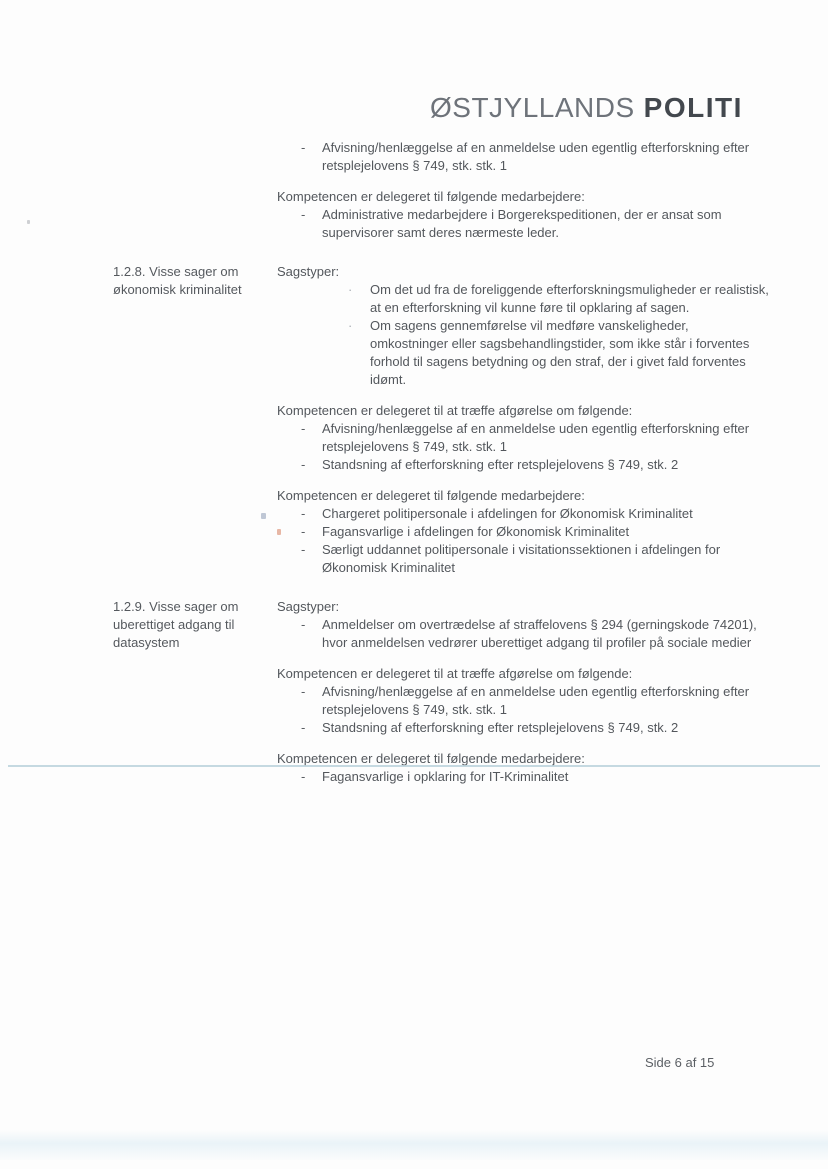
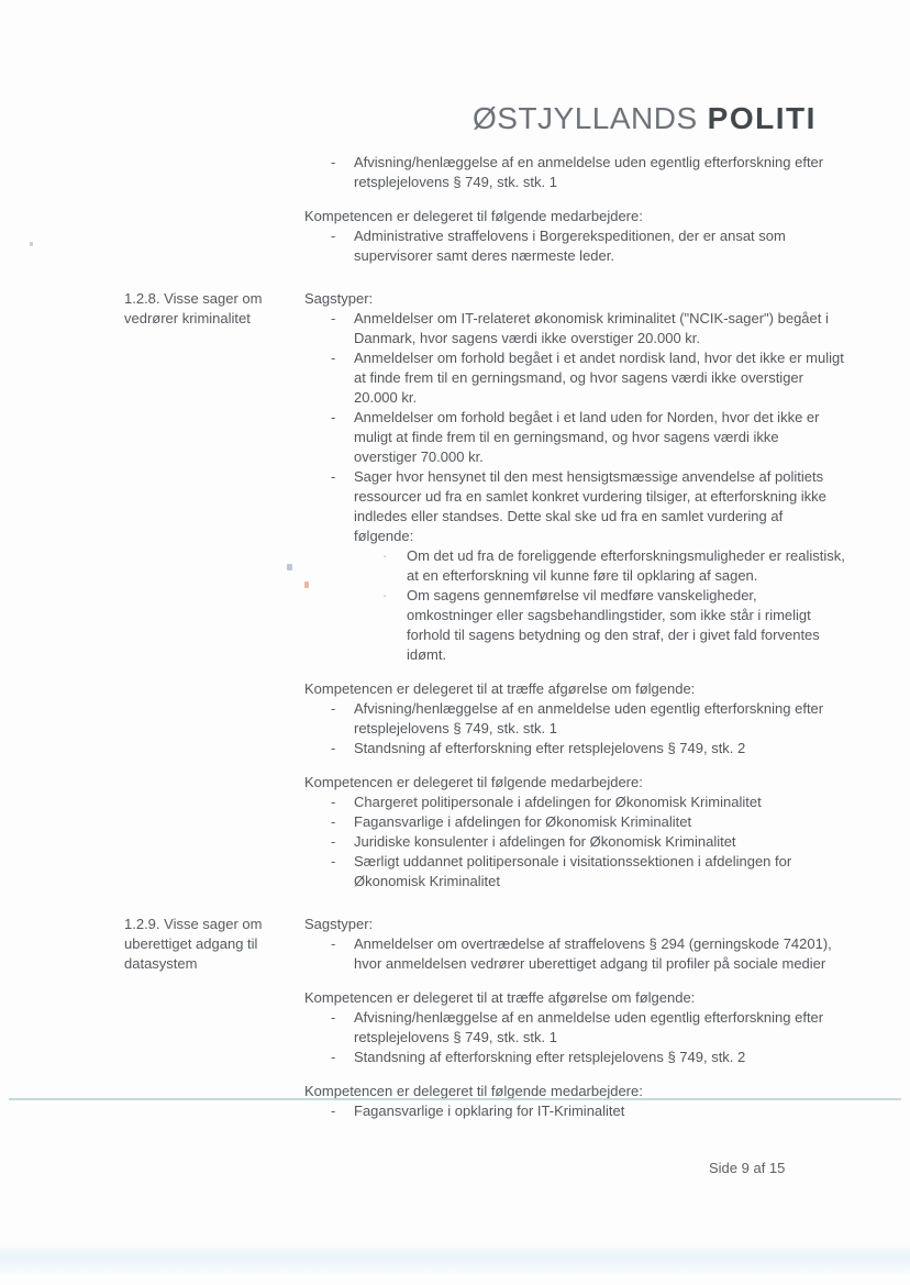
  ØSTJYLLANDS POLITI
  Afvisning/henlæggelse af en anmeldelse uden egentlig efterforskning efter retsplejelovens § 749, stk. stk. 1
  Kompetencen er delegeret til følgende medarbejdere:
- Administrative medarbejdere i Borgerekspeditionen, der er ansat som supervisorer samt deres nærmeste leder.
+ Administrative straffelovens i Borgerekspeditionen, der er ansat som supervisorer samt deres nærmeste leder.
- 1.2.8. Visse sager om økonomisk kriminalitet
+ 1.2.8. Visse sager om vedrører kriminalitet
  Sagstyper:
+ Anmeldelser om IT-relateret økonomisk kriminalitet ("NCIK-sager") begået i Danmark, hvor sagens værdi ikke overstiger 20.000 kr.
+ Anmeldelser om forhold begået i et andet nordisk land, hvor det ikke er muligt at finde frem til en gerningsmand, og hvor sagens værdi ikke overstiger 20.000 kr.
+ Anmeldelser om forhold begået i et land uden for Norden, hvor det ikke er muligt at finde frem til en gerningsmand, og hvor sagens værdi ikke overstiger 70.000 kr.
+ Sager hvor hensynet til den mest hensigtsmæssige anvendelse af politiets ressourcer ud fra en samlet konkret vurdering tilsiger, at efterforskning ikke indledes eller standses. Dette skal ske ud fra en samlet vurdering af følgende:
  Om det ud fra de foreliggende efterforskningsmuligheder er realistisk, at en efterforskning vil kunne føre til opklaring af sagen.
- Om sagens gennemførelse vil medføre vanskeligheder, omkostninger eller sagsbehandlingstider, som ikke står i forventes forhold til sagens betydning og den straf, der i givet fald forventes idømt.
+ Om sagens gennemførelse vil medføre vanskeligheder, omkostninger eller sagsbehandlingstider, som ikke står i rimeligt forhold til sagens betydning og den straf, der i givet fald forventes idømt.
  Kompetencen er delegeret til at træffe afgørelse om følgende:
  Afvisning/henlæggelse af en anmeldelse uden egentlig efterforskning efter retsplejelovens § 749, stk. stk. 1
  Standsning af efterforskning efter retsplejelovens § 749, stk. 2
  Kompetencen er delegeret til følgende medarbejdere:
  Chargeret politipersonale i afdelingen for Økonomisk Kriminalitet
  Fagansvarlige i afdelingen for Økonomisk Kriminalitet
+ Juridiske konsulenter i afdelingen for Økonomisk Kriminalitet
  Særligt uddannet politipersonale i visitationssektionen i afdelingen for Økonomisk Kriminalitet
  1.2.9. Visse sager om uberettiget adgang til datasystem
  Sagstyper:
  Anmeldelser om overtrædelse af straffelovens § 294 (gerningskode 74201), hvor anmeldelsen vedrører uberettiget adgang til profiler på sociale medier
  Kompetencen er delegeret til at træffe afgørelse om følgende:
  Afvisning/henlæggelse af en anmeldelse uden egentlig efterforskning efter retsplejelovens § 749, stk. stk. 1
  Standsning af efterforskning efter retsplejelovens § 749, stk. 2
  Kompetencen er delegeret til følgende medarbejdere:
  Fagansvarlige i opklaring for IT-Kriminalitet
- Side 6 af 15
+ Side 9 af 15
